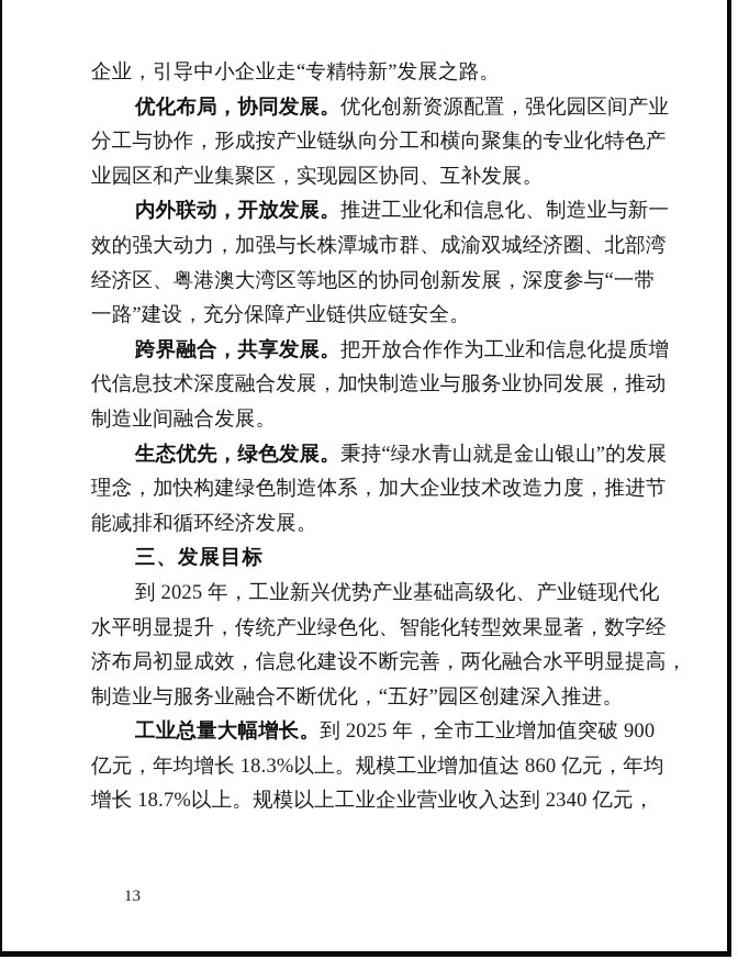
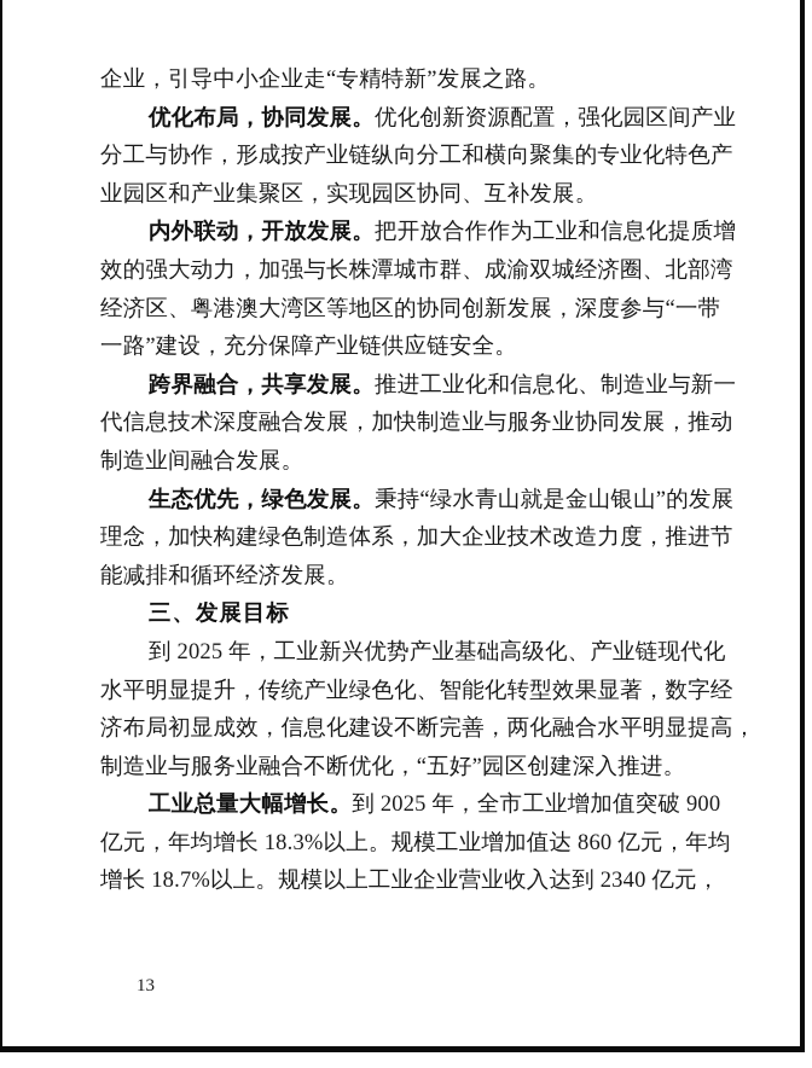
  企业，引导中小企业走“专精特新”发展之路。
  优化布局，协同发展。优化创新资源配置，强化园区间产业
  分工与协作，形成按产业链纵向分工和横向聚集的专业化特色产
  业园区和产业集聚区，实现园区协同、互补发展。
- 内外联动，开放发展。推进工业化和信息化、制造业与新一
+ 内外联动，开放发展。把开放合作作为工业和信息化提质增
  效的强大动力，加强与长株潭城市群、成渝双城经济圈、北部湾
  经济区、粤港澳大湾区等地区的协同创新发展，深度参与“一带
  一路”建设，充分保障产业链供应链安全。
- 跨界融合，共享发展。把开放合作作为工业和信息化提质增
+ 跨界融合，共享发展。推进工业化和信息化、制造业与新一
  代信息技术深度融合发展，加快制造业与服务业协同发展，推动
  制造业间融合发展。
  生态优先，绿色发展。秉持“绿水青山就是金山银山”的发展
  理念，加快构建绿色制造体系，加大企业技术改造力度，推进节
  能减排和循环经济发展。
  三、发展目标
  到 2025 年，工业新兴优势产业基础高级化、产业链现代化
  水平明显提升，传统产业绿色化、智能化转型效果显著，数字经
  济布局初显成效，信息化建设不断完善，两化融合水平明显提高，
  制造业与服务业融合不断优化，“五好”园区创建深入推进。
  工业总量大幅增长。到 2025 年，全市工业增加值突破 900
  亿元，年均增长 18.3%以上。规模工业增加值达 860 亿元，年均
  增长 18.7%以上。规模以上工业企业营业收入达到 2340 亿元，
  13
